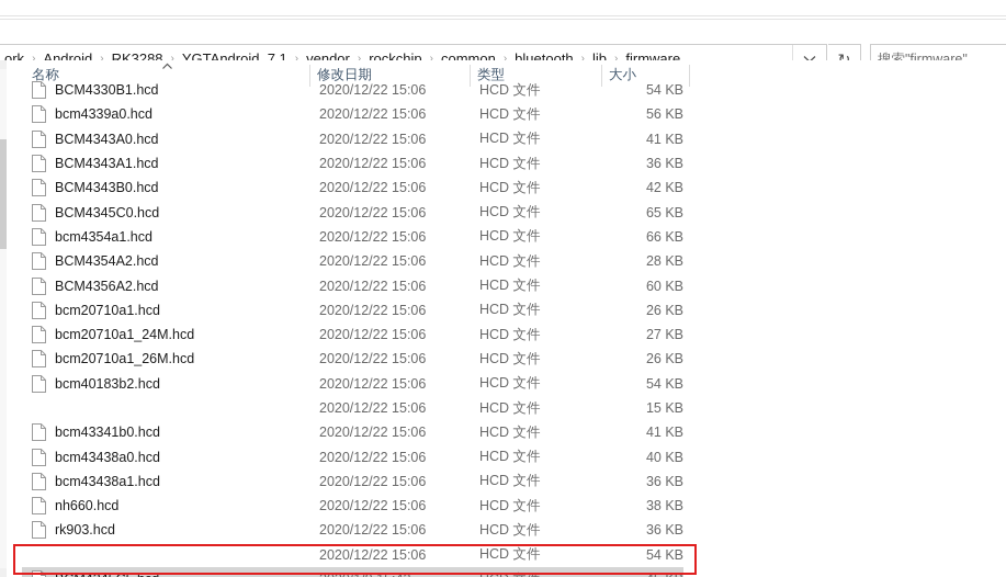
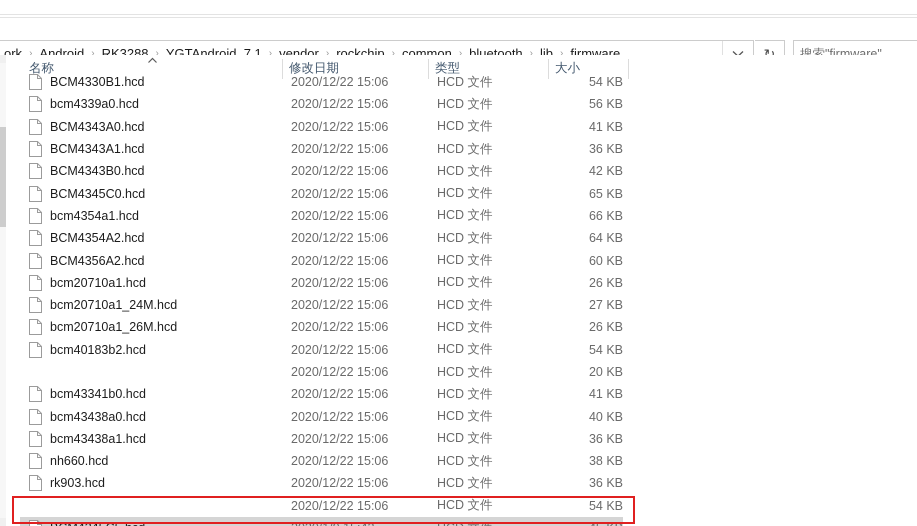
  ork
  ›
  Android
  ›
  RK3288
  ›
  YGTAndroid_7.1
  ›
  vendor
  ›
  rockchip
  ›
  common
  ›
  bluetooth
  ›
  lib
  ›
  firmware
  ↻
  搜索"firmware"
  名称
  修改日期
  类型
  大小
  BCM4330B1.hcd
  2020/12/22 15:06
  HCD 文件
  54 KB
  bcm4339a0.hcd
  2020/12/22 15:06
  HCD 文件
  56 KB
  BCM4343A0.hcd
  2020/12/22 15:06
  HCD 文件
  41 KB
  BCM4343A1.hcd
  2020/12/22 15:06
  HCD 文件
  36 KB
  BCM4343B0.hcd
  2020/12/22 15:06
  HCD 文件
  42 KB
  BCM4345C0.hcd
  2020/12/22 15:06
  HCD 文件
  65 KB
  bcm4354a1.hcd
  2020/12/22 15:06
  HCD 文件
  66 KB
  BCM4354A2.hcd
  2020/12/22 15:06
  HCD 文件
- 28 KB
+ 64 KB
  BCM4356A2.hcd
  2020/12/22 15:06
  HCD 文件
  60 KB
  bcm20710a1.hcd
  2020/12/22 15:06
  HCD 文件
  26 KB
  bcm20710a1_24M.hcd
  2020/12/22 15:06
  HCD 文件
  27 KB
  bcm20710a1_26M.hcd
  2020/12/22 15:06
  HCD 文件
  26 KB
  bcm40183b2.hcd
  2020/12/22 15:06
  HCD 文件
  54 KB
  2020/12/22 15:06
  HCD 文件
- 15 KB
+ 20 KB
  bcm43341b0.hcd
  2020/12/22 15:06
  HCD 文件
  41 KB
  bcm43438a0.hcd
  2020/12/22 15:06
  HCD 文件
  40 KB
  bcm43438a1.hcd
  2020/12/22 15:06
  HCD 文件
  36 KB
  nh660.hcd
  2020/12/22 15:06
  HCD 文件
  38 KB
  rk903.hcd
  2020/12/22 15:06
  HCD 文件
  36 KB
  2020/12/22 15:06
  HCD 文件
  54 KB
